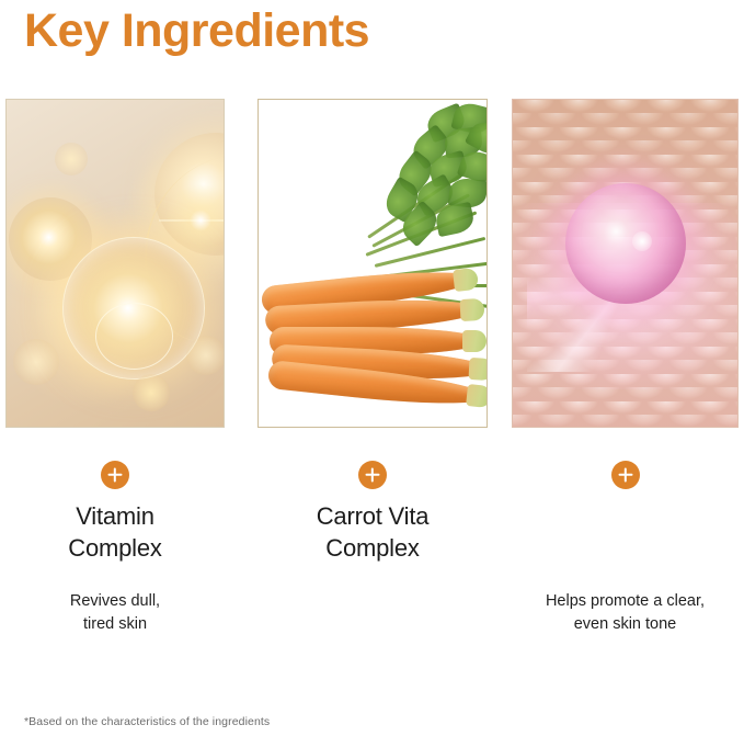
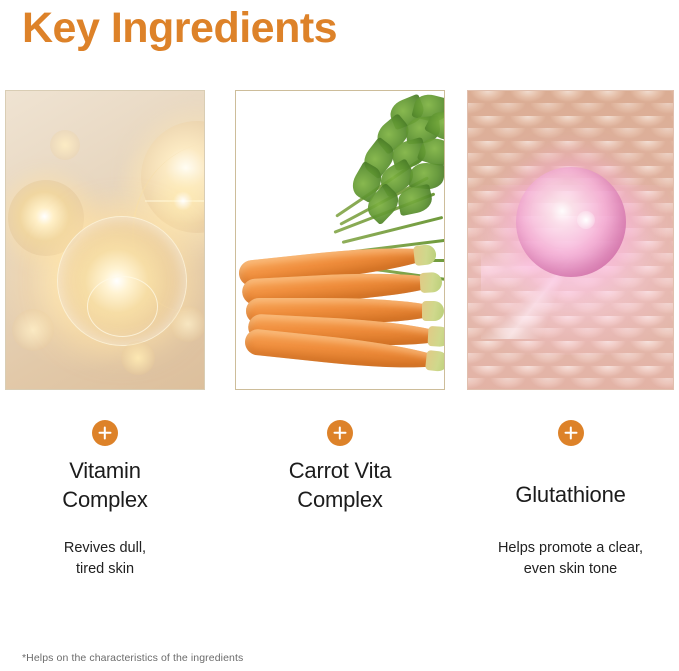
  Key Ingredients
  Vitamin
  Complex
  Revives dull,
  tired skin
  Carrot Vita
  Complex
+ Glutathione
  Helps promote a clear,
  even skin tone
- *Based on the characteristics of the ingredients
+ *Helps on the characteristics of the ingredients
